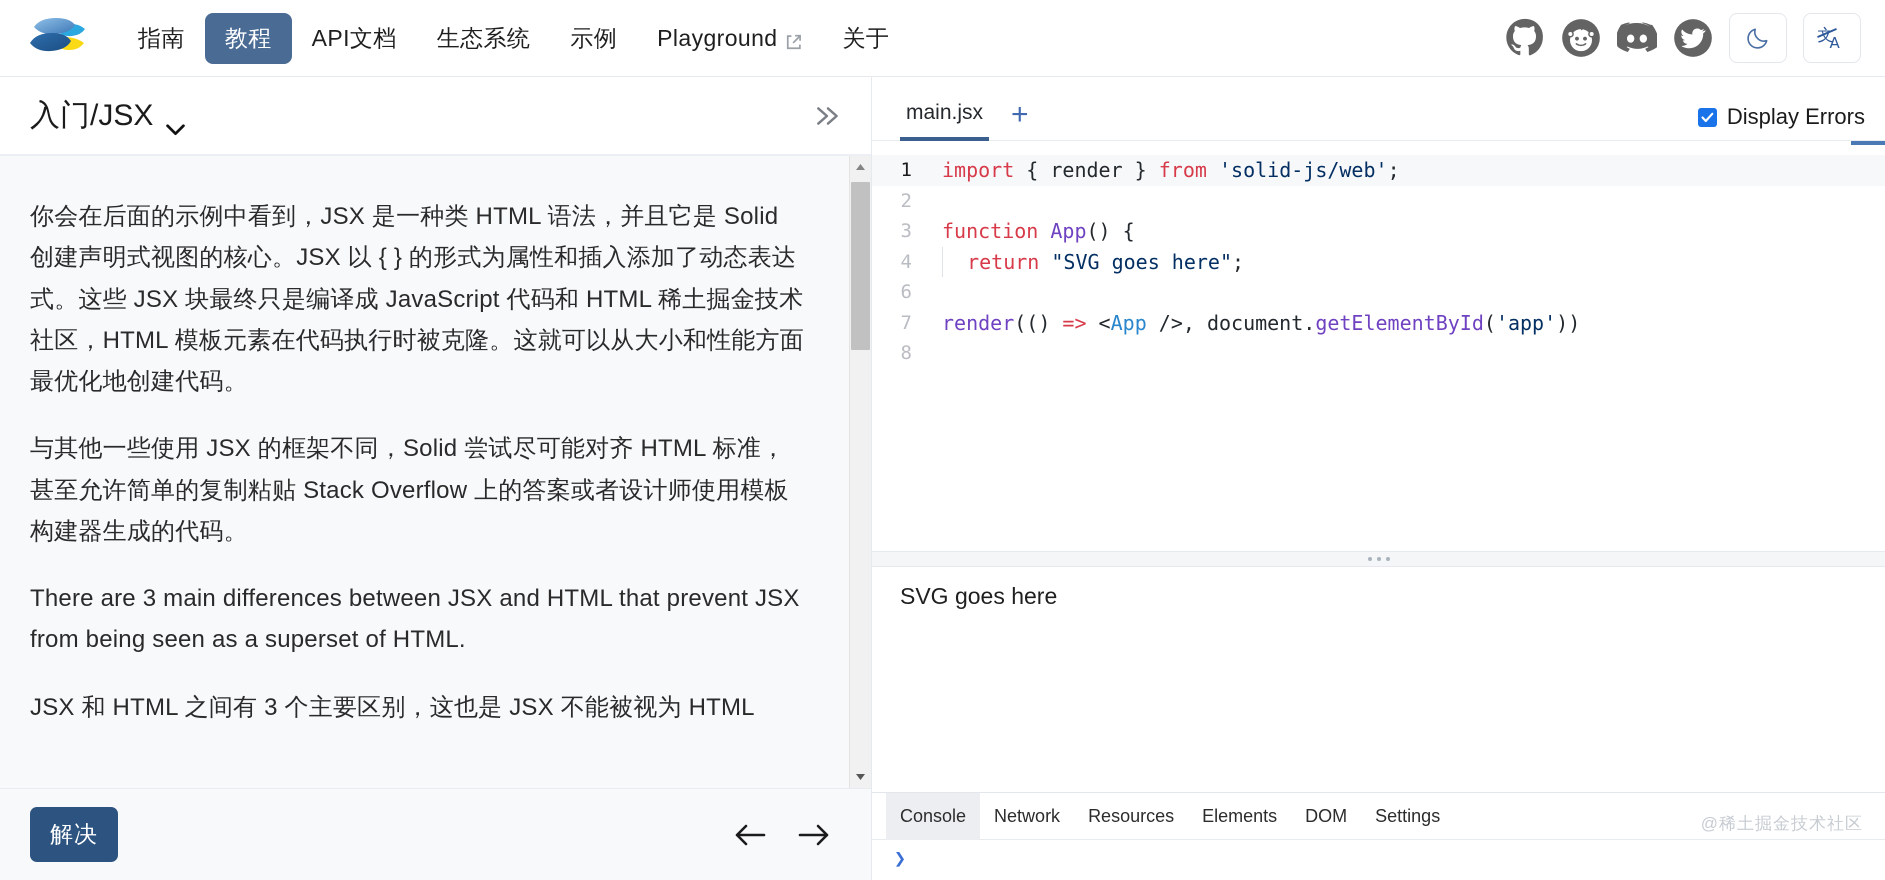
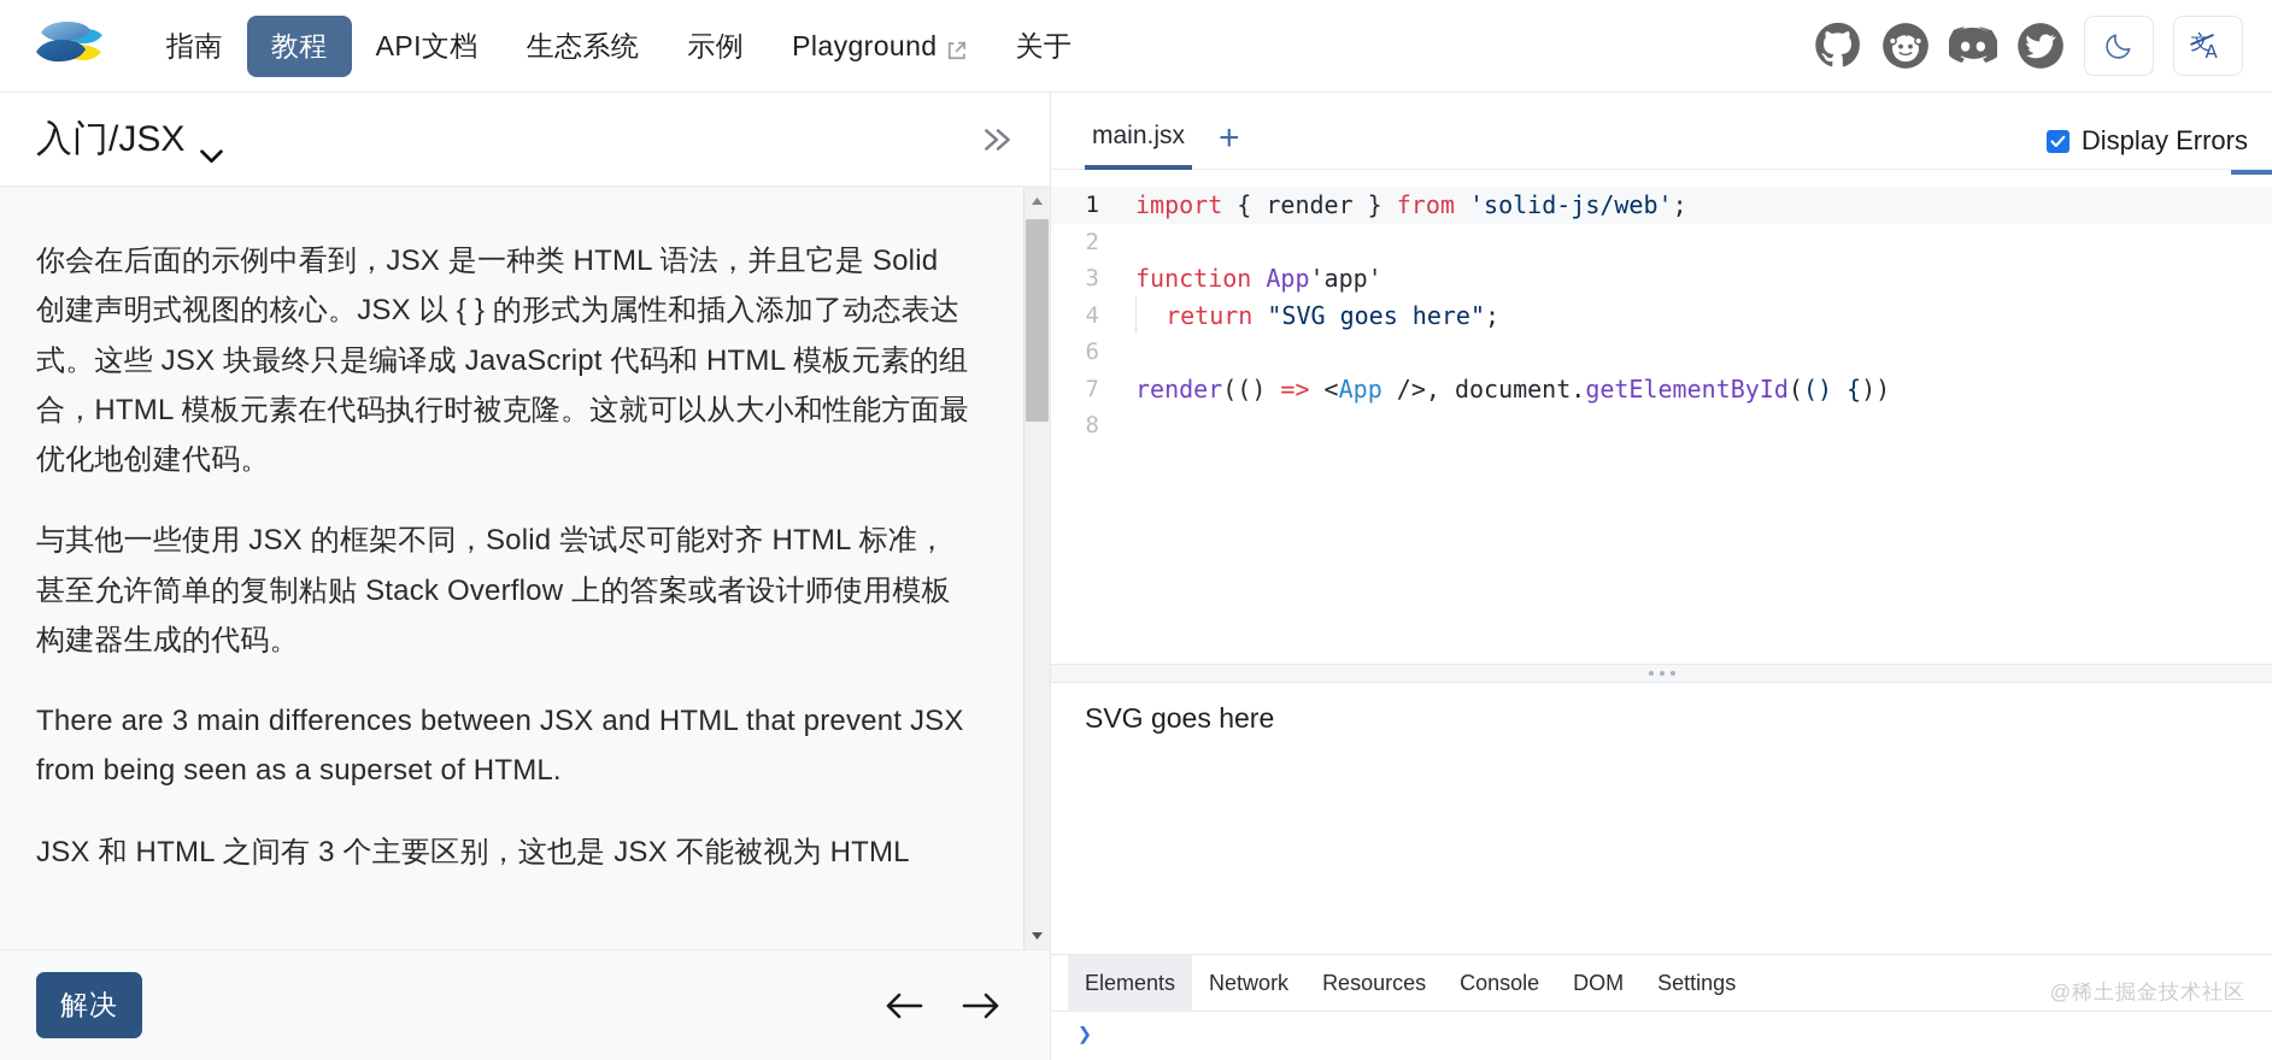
  指南
  教程
  API文档
  生态系统
  示例
  Playground
  关于
  文
  A
  入门/JSX
- 你会在后面的示例中看到，JSX 是一种类 HTML 语法，并且它是 Solid 创建声明式视图的核心。JSX 以 { } 的形式为属性和插入添加了动态表达式。这些 JSX 块最终只是编译成 JavaScript 代码和 HTML 稀土掘金技术社区，HTML 模板元素在代码执行时被克隆。这就可以从大小和性能方面最优化地创建代码。
+ 你会在后面的示例中看到，JSX 是一种类 HTML 语法，并且它是 Solid 创建声明式视图的核心。JSX 以 { } 的形式为属性和插入添加了动态表达式。这些 JSX 块最终只是编译成 JavaScript 代码和 HTML 模板元素的组合，HTML 模板元素在代码执行时被克隆。这就可以从大小和性能方面最优化地创建代码。
  与其他一些使用 JSX 的框架不同，Solid 尝试尽可能对齐 HTML 标准，甚至允许简单的复制粘贴 Stack Overflow 上的答案或者设计师使用模板构建器生成的代码。
  There are 3 main differences between JSX and HTML that prevent JSX from being seen as a superset of HTML.
  JSX 和 HTML 之间有 3 个主要区别，这也是 JSX 不能被视为 HTML
  解决
  main.jsx
  +
  Display Errors
  1
  import { render } from 'solid-js/web';
  2
  3
- function App() {
+ function App'app'
  4
  return "SVG goes here";
  6
  7
- render(() => <App />, document.getElementById('app'))
+ render(() => <App />, document.getElementById(() {))
  8
  SVG goes here
- Console
+ Elements
  Network
  Resources
- Elements
+ Console
  DOM
  Settings
  @稀土掘金技术社区
  ❯
